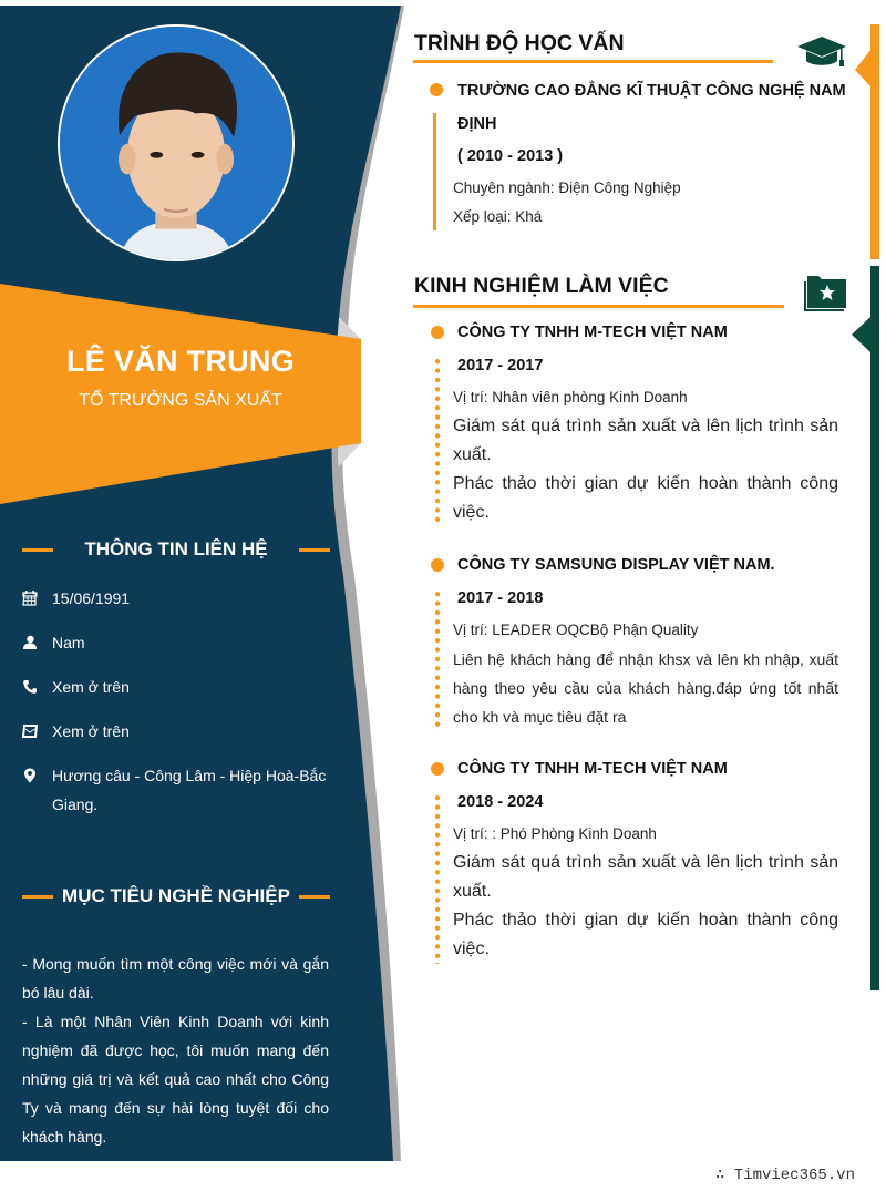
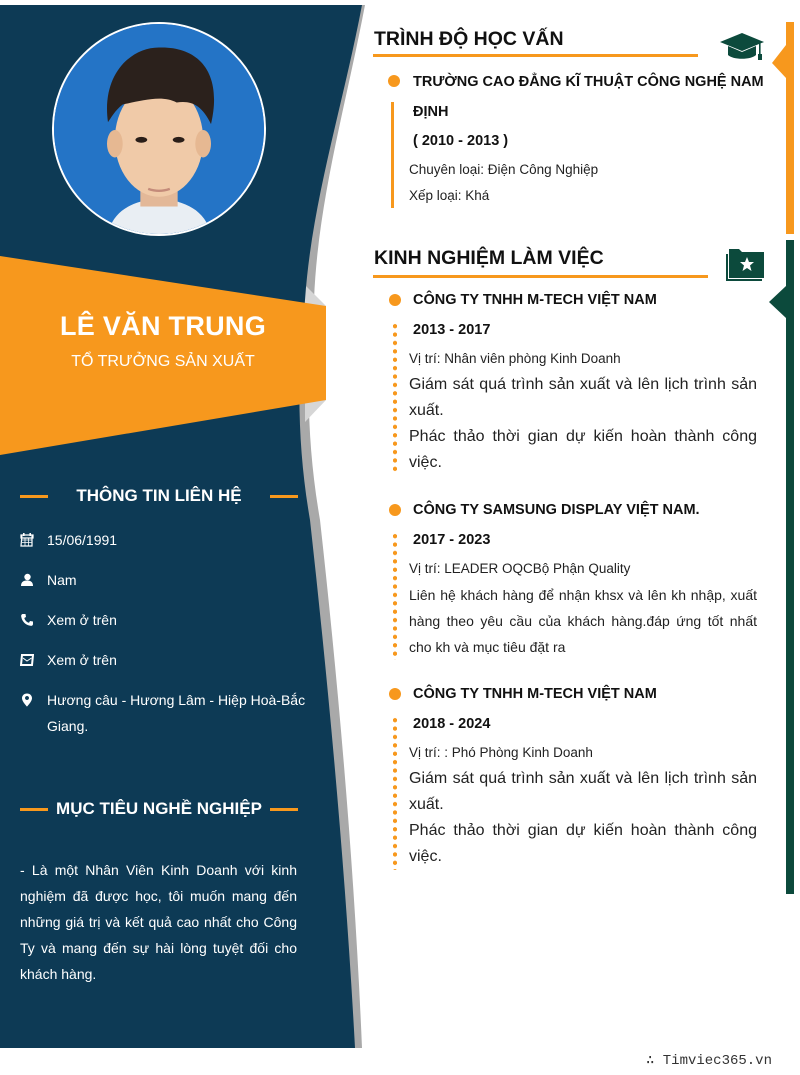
  LÊ VĂN TRUNG
  TỔ TRƯỞNG SẢN XUẤT
  THÔNG TIN LIÊN HỆ
  15/06/1991
  Nam
  Xem ở trên
  Xem ở trên
- Hương câu - Công Lâm - Hiệp Hoà-Bắc Giang.
+ Hương câu - Hương Lâm - Hiệp Hoà-Bắc Giang.
  MỤC TIÊU NGHỀ NGHIỆP
- - Mong muốn tìm một công việc mới và gắn bó lâu dài.
  - Là một Nhân Viên Kinh Doanh với kinh nghiệm đã được học, tôi muốn mang đến những giá trị và kết quả cao nhất cho Công Ty và mang đến sự hài lòng tuyệt đối cho khách hàng.
  TRÌNH ĐỘ HỌC VẤN
  TRƯỜNG CAO ĐẲNG KĨ THUẬT CÔNG NGHỆ NAM
  ĐỊNH
  ( 2010 - 2013 )
- Chuyên ngành: Điện Công Nghiệp
+ Chuyên loại: Điện Công Nghiệp
  Xếp loại: Khá
  KINH NGHIỆM LÀM VIỆC
  CÔNG TY TNHH M-TECH VIỆT NAM
- 2017 - 2017
+ 2013 - 2017
  Vị trí: Nhân viên phòng Kinh Doanh
  Giám sát quá trình sản xuất và lên lịch trình sản xuất.
  Phác thảo thời gian dự kiến hoàn thành công việc.
  CÔNG TY SAMSUNG DISPLAY VIỆT NAM.
- 2017 - 2018
+ 2017 - 2023
  Vị trí: LEADER OQCBộ Phận Quality
  Liên hệ khách hàng để nhận khsx và lên kh nhập, xuất hàng theo yêu cầu của khách hàng.đáp ứng tốt nhất cho kh và mục tiêu đặt ra
  CÔNG TY TNHH M-TECH VIỆT NAM
  2018 - 2024
  Vị trí: : Phó Phòng Kinh Doanh
  Giám sát quá trình sản xuất và lên lịch trình sản xuất.
  Phác thảo thời gian dự kiến hoàn thành công việc.
  ∴ Timviec365.vn
